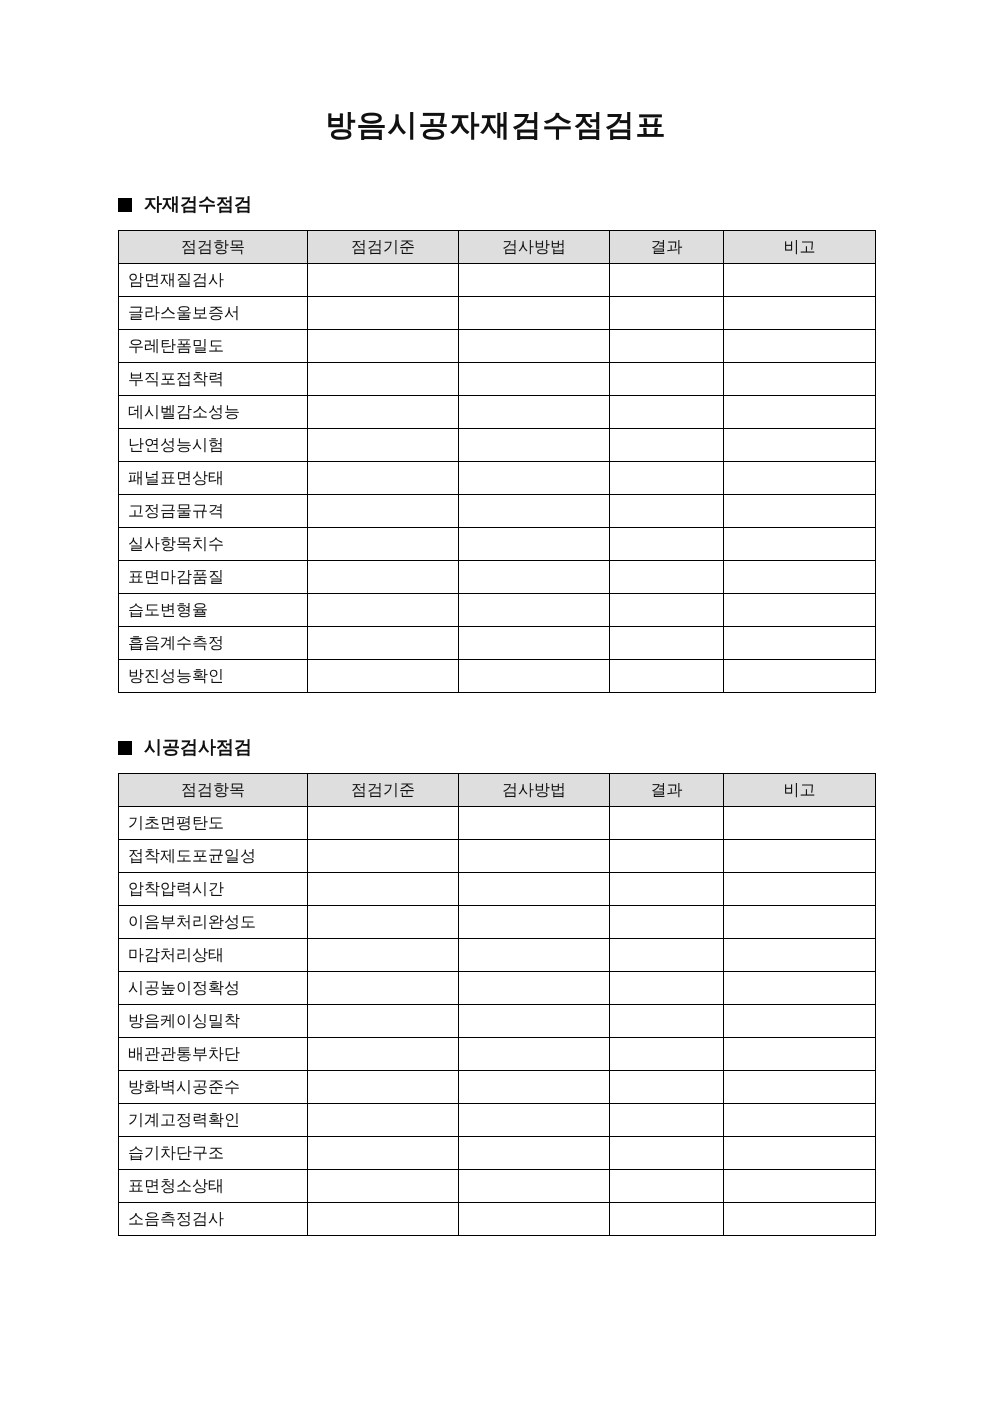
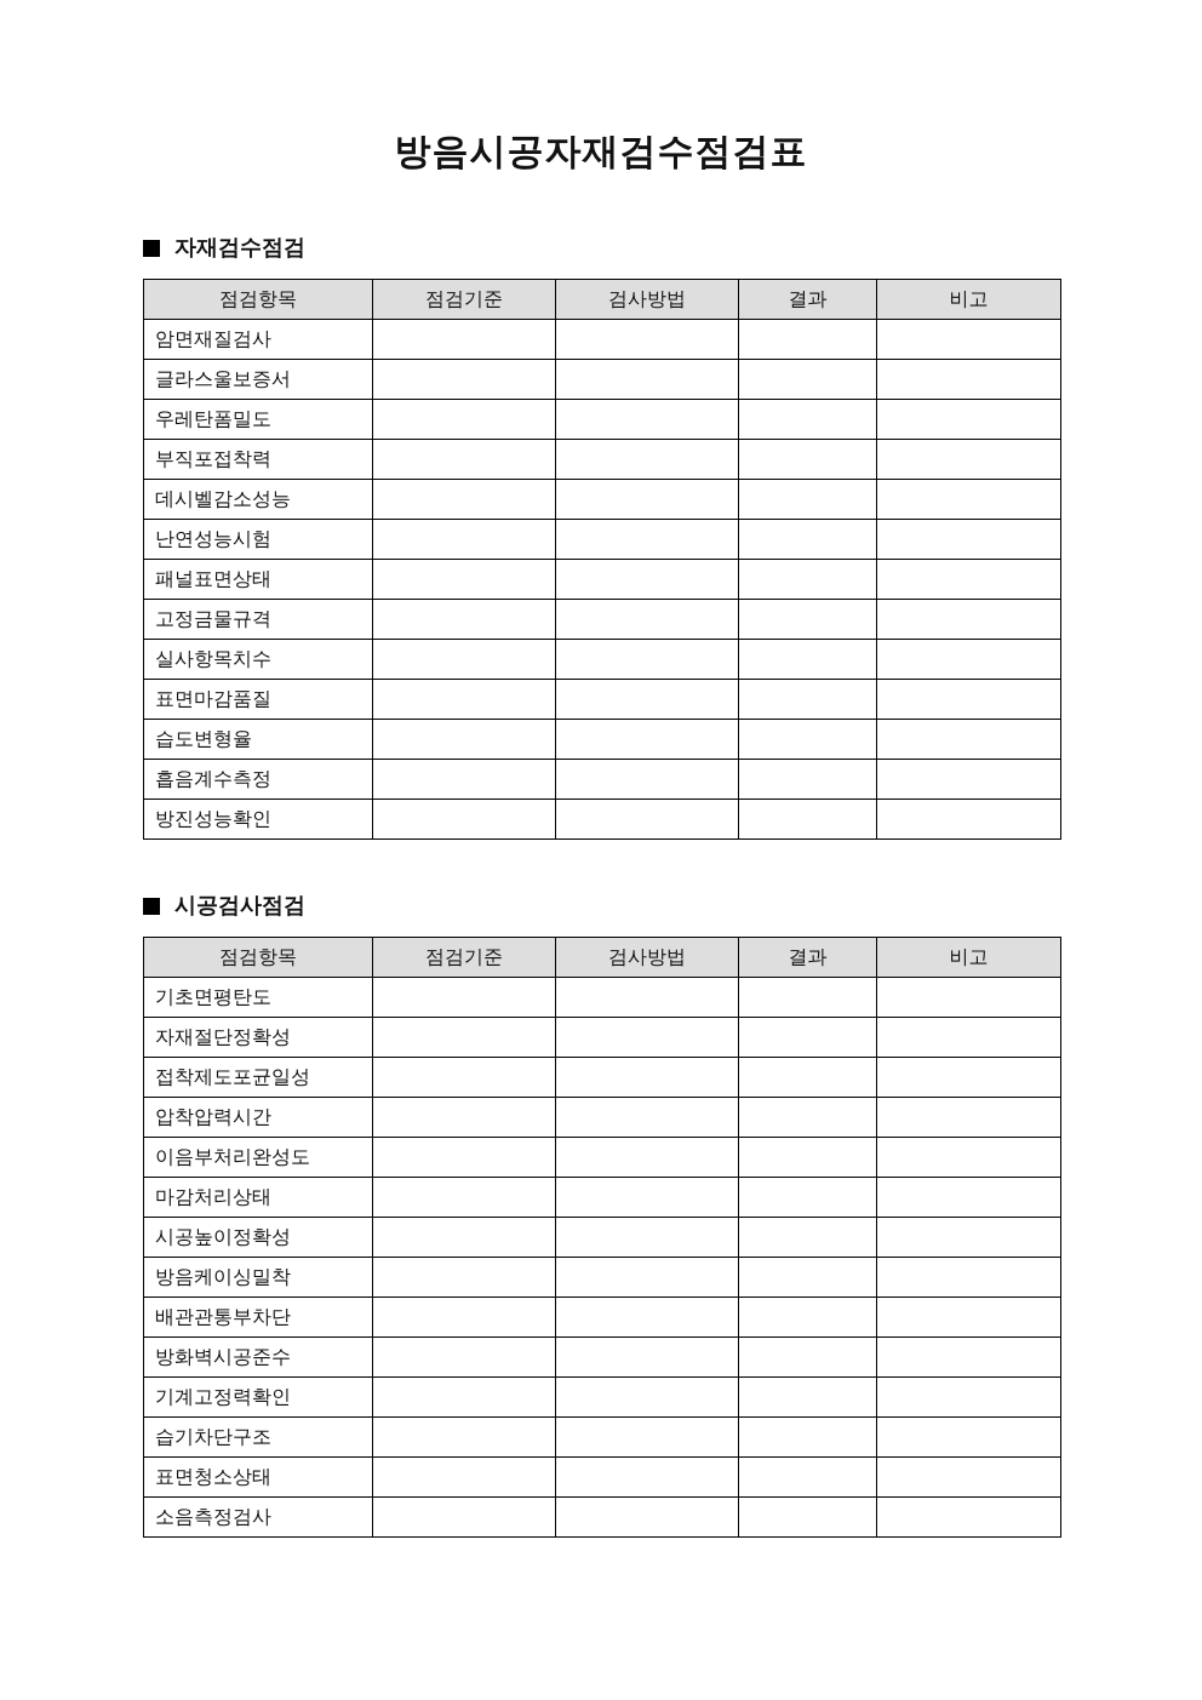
  방음시공자재검수점검표
  자재검수점검
  점검항목	점검기준	검사방법	결과	비고
  암면재질검사
  글라스울보증서
  우레탄폼밀도
  부직포접착력
  데시벨감소성능
  난연성능시험
  패널표면상태
  고정금물규격
  실사항목치수
  표면마감품질
  습도변형율
  흡음계수측정
  방진성능확인
  시공검사점검
  점검항목	점검기준	검사방법	결과	비고
  기초면평탄도
+ 자재절단정확성
  접착제도포균일성
  압착압력시간
  이음부처리완성도
  마감처리상태
  시공높이정확성
  방음케이싱밀착
  배관관통부차단
  방화벽시공준수
  기계고정력확인
  습기차단구조
  표면청소상태
  소음측정검사
